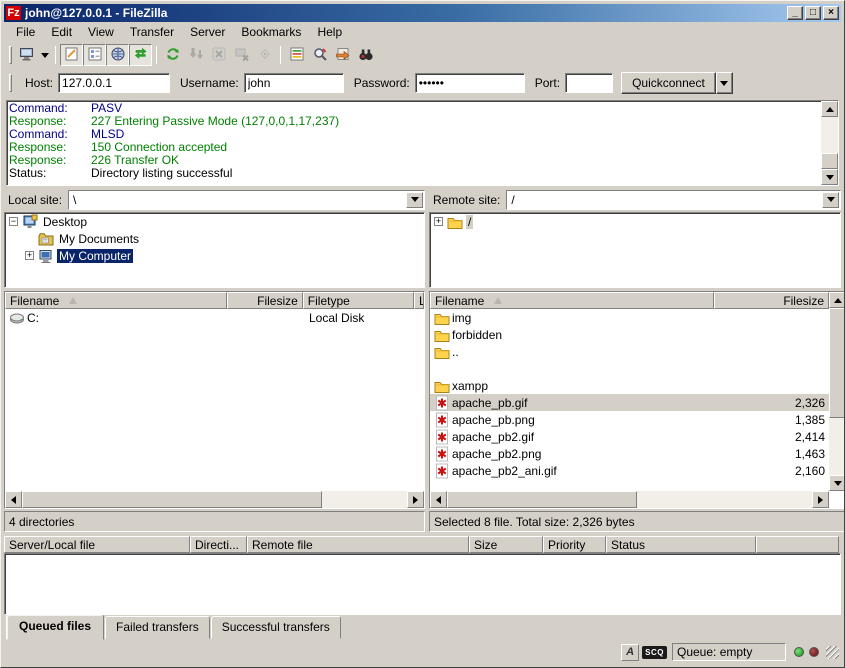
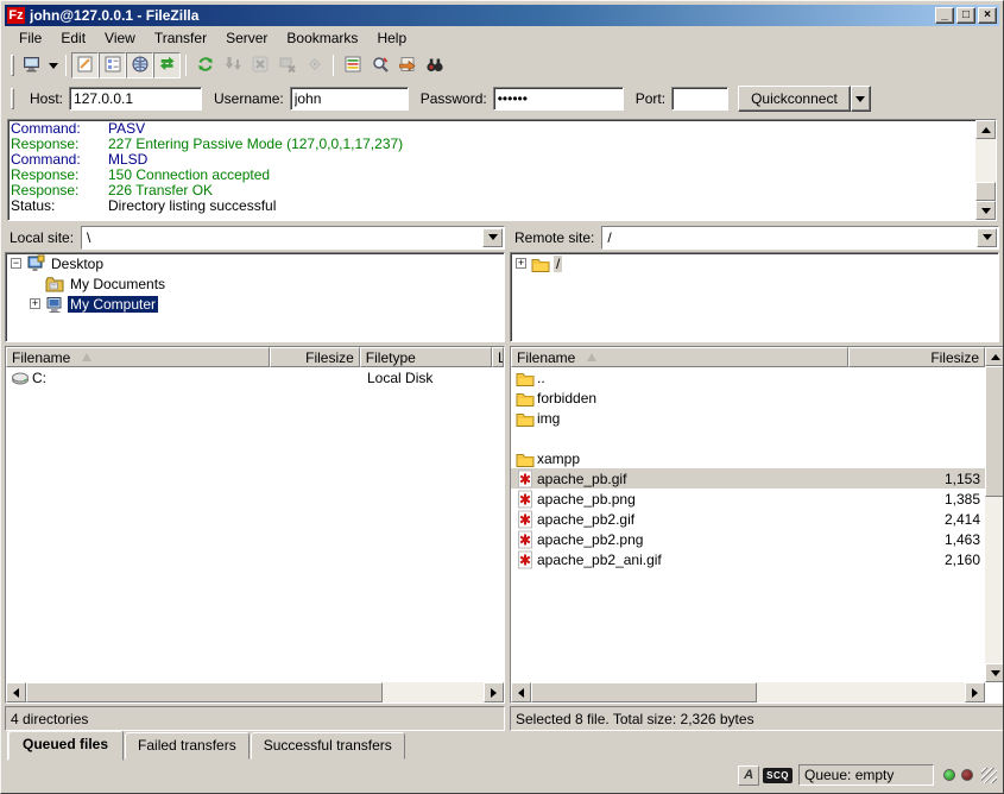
  Fz
  john@127.0.0.1 - FileZilla
  _
  □
  ×
  File
  Edit
  View
  Transfer
  Server
  Bookmarks
  Help
  Host:
  127.0.0.1
  Username:
  john
  Password:
  ••••••
  Port:
  Quickconnect
  Command:
  PASV
  Response:
  227 Entering Passive Mode (127,0,0,1,17,237)
  Command:
  MLSD
  Response:
  150 Connection accepted
  Response:
  226 Transfer OK
  Status:
  Directory listing successful
  Local site:
  \
  −
  Desktop
  My Documents
  +
  My Computer
  Remote site:
  /
  +
  /
  Filename
  Filesize
  Filetype
  L
  C:
  Local Disk
  4 directories
  Filename
  Filesize
- img
+ ..
  forbidden
- ..
+ img
  xampp
  apache_pb.gif
- 2,326
+ 1,153
  apache_pb.png
  1,385
  apache_pb2.gif
  2,414
  apache_pb2.png
  1,463
  apache_pb2_ani.gif
  2,160
  Selected 8 file. Total size: 2,326 bytes
- Server/Local file
- Directi...
- Remote file
- Size
- Priority
- Status
  Queued files
  Failed transfers
  Successful transfers
  A
  SCQ
  Queue: empty
